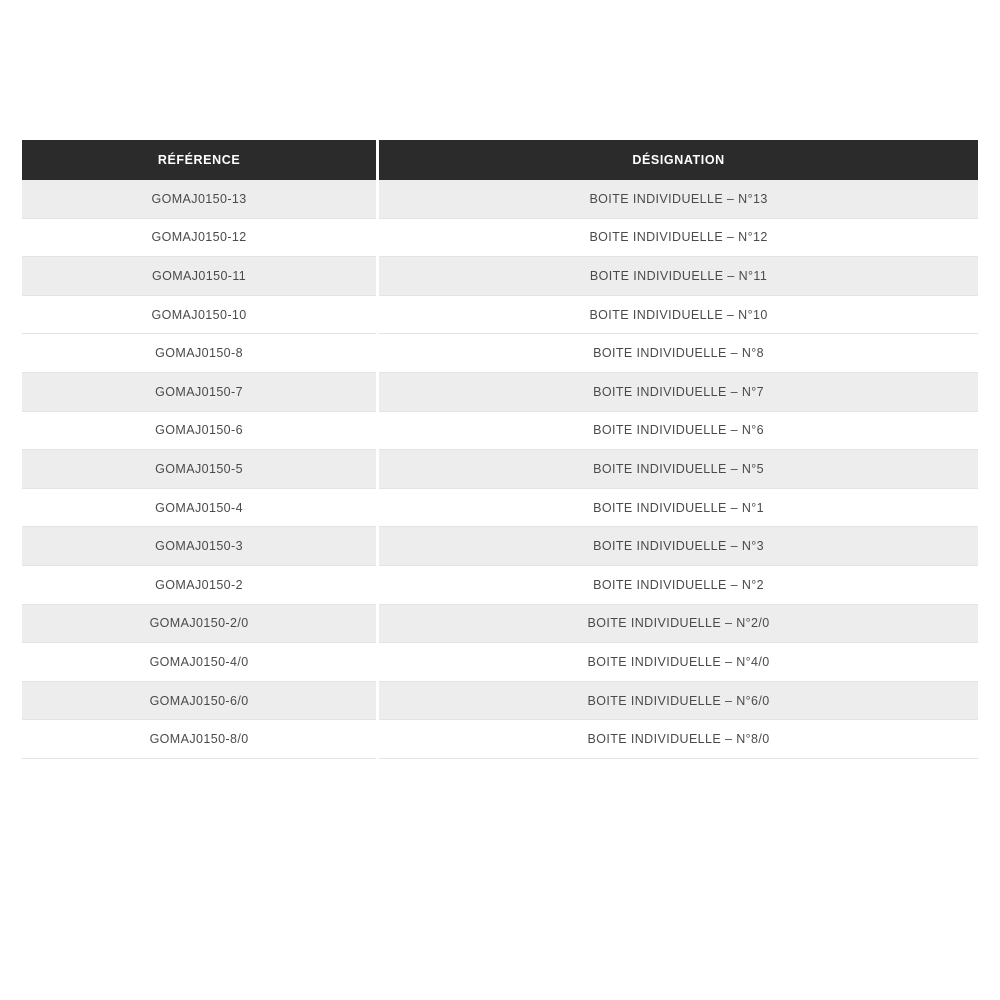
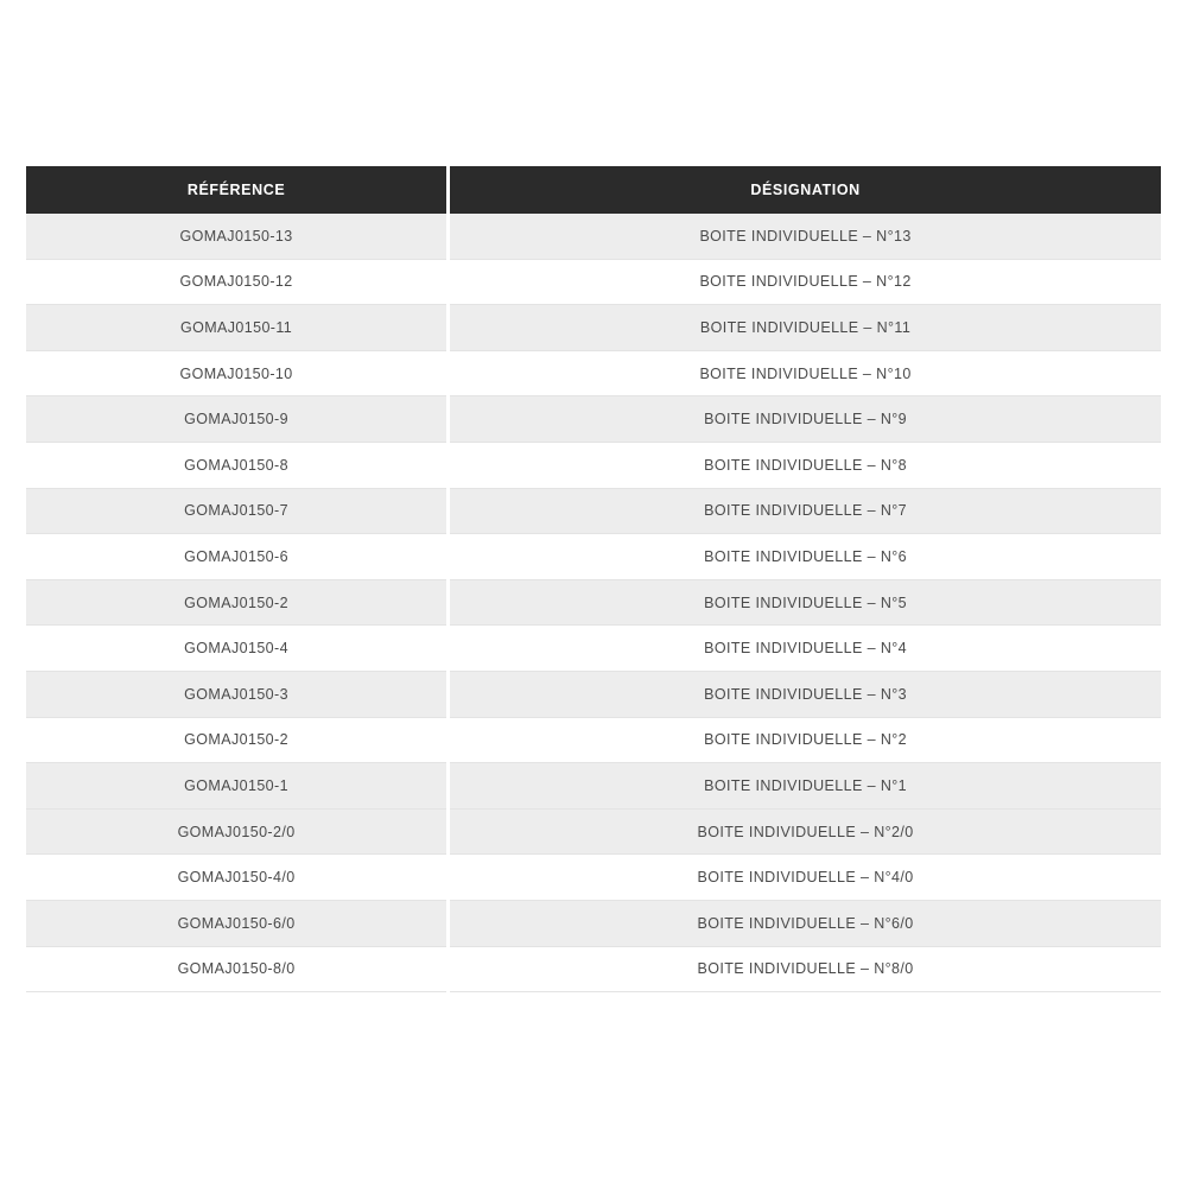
  RÉFÉRENCE	DÉSIGNATION
  GOMAJ0150-13	BOITE INDIVIDUELLE – N°13
  GOMAJ0150-12	BOITE INDIVIDUELLE – N°12
  GOMAJ0150-11	BOITE INDIVIDUELLE – N°11
  GOMAJ0150-10	BOITE INDIVIDUELLE – N°10
+ GOMAJ0150-9	BOITE INDIVIDUELLE – N°9
  GOMAJ0150-8	BOITE INDIVIDUELLE – N°8
  GOMAJ0150-7	BOITE INDIVIDUELLE – N°7
  GOMAJ0150-6	BOITE INDIVIDUELLE – N°6
- GOMAJ0150-5	BOITE INDIVIDUELLE – N°5
+ GOMAJ0150-2	BOITE INDIVIDUELLE – N°5
- GOMAJ0150-4	BOITE INDIVIDUELLE – N°1
+ GOMAJ0150-4	BOITE INDIVIDUELLE – N°4
  GOMAJ0150-3	BOITE INDIVIDUELLE – N°3
  GOMAJ0150-2	BOITE INDIVIDUELLE – N°2
+ GOMAJ0150-1	BOITE INDIVIDUELLE – N°1
  GOMAJ0150-2/0	BOITE INDIVIDUELLE – N°2/0
  GOMAJ0150-4/0	BOITE INDIVIDUELLE – N°4/0
  GOMAJ0150-6/0	BOITE INDIVIDUELLE – N°6/0
  GOMAJ0150-8/0	BOITE INDIVIDUELLE – N°8/0
